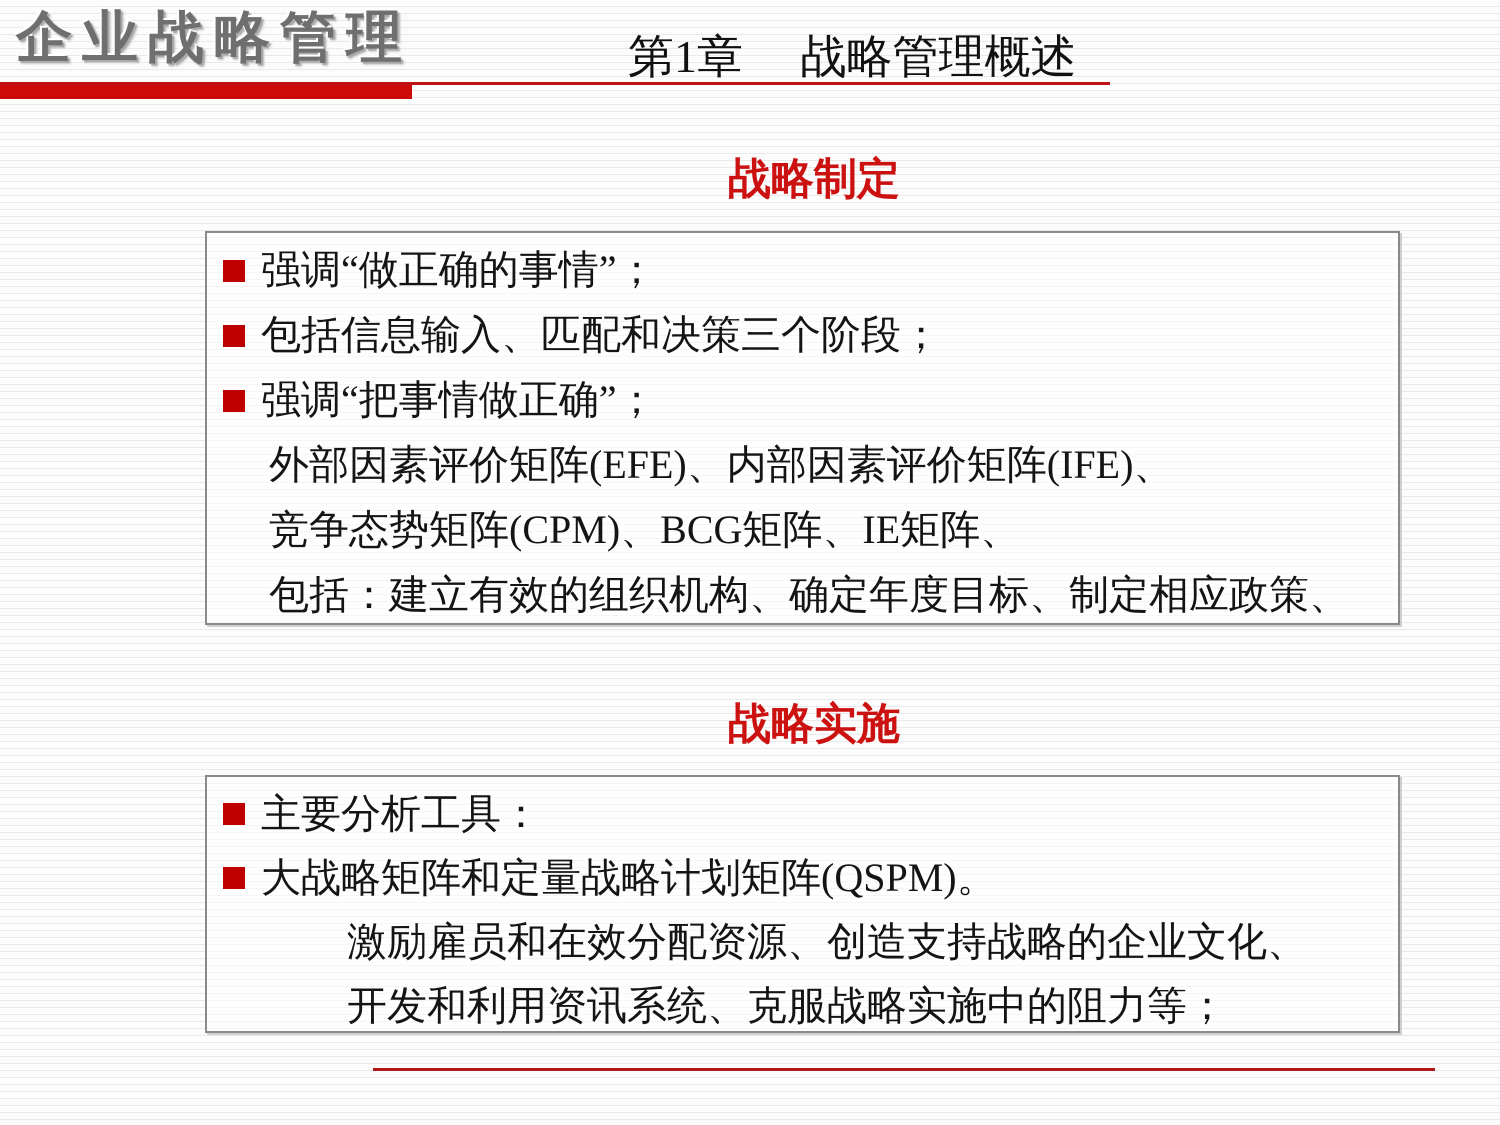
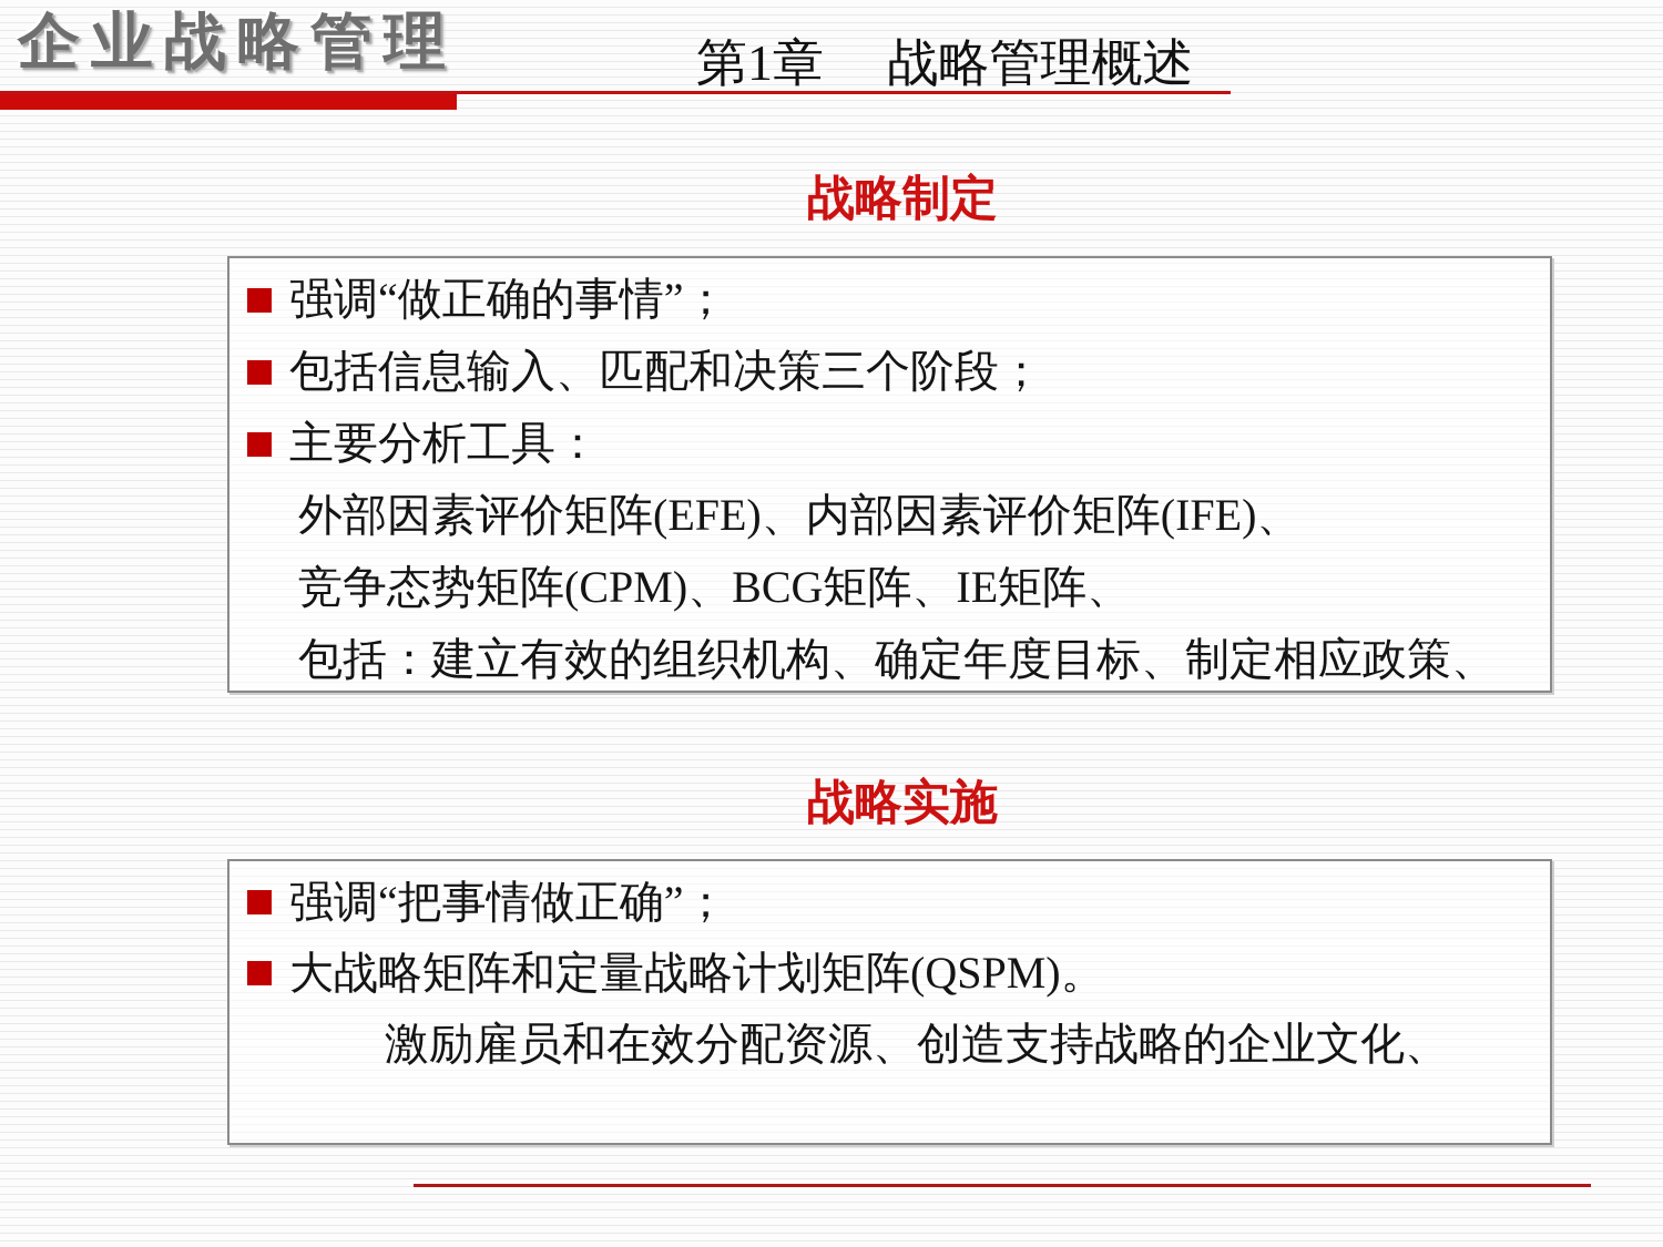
  企业战略管理
  第1章 战略管理概述
  战略制定
  强调“做正确的事情”；
  包括信息输入、匹配和决策三个阶段；
- 强调“把事情做正确”；
+ 主要分析工具：
  外部因素评价矩阵(EFE)、内部因素评价矩阵(IFE)、
  竞争态势矩阵(CPM)、BCG矩阵、IE矩阵、
  包括：建立有效的组织机构、确定年度目标、制定相应政策、
  战略实施
- 主要分析工具：
+ 强调“把事情做正确”；
  大战略矩阵和定量战略计划矩阵(QSPM)。
  激励雇员和在效分配资源、创造支持战略的企业文化、
- 开发和利用资讯系统、克服战略实施中的阻力等；
